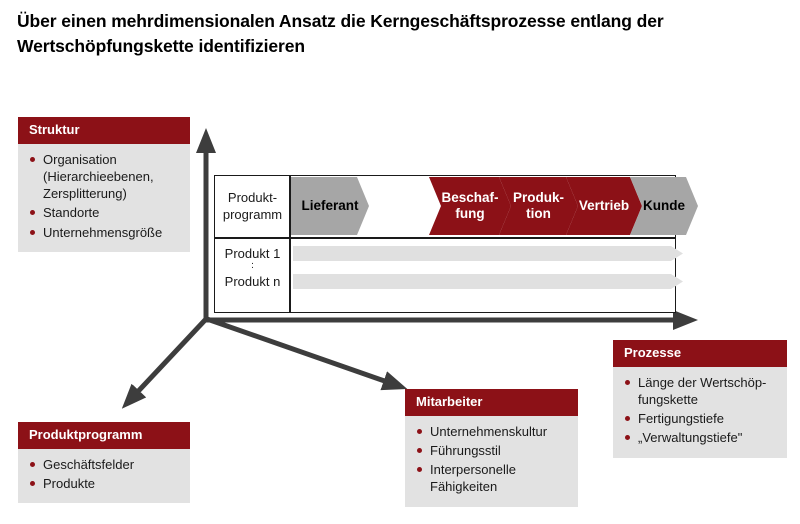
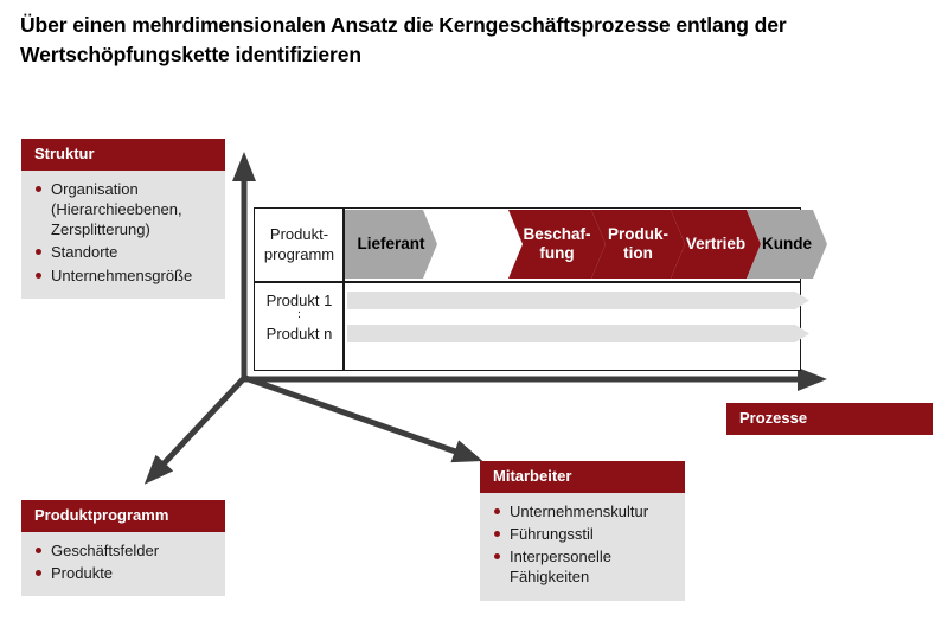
  Über einen mehrdimensionalen Ansatz die Kerngeschäftsprozesse entlang der Wertschöpfungskette identifizieren
  Produkt-
  programm
  Produkt 1
  ·
  ·
  Produkt n
  Lieferant
  Beschaf-
  fung
  Produk-
  tion
  Vertrieb
  Kunde
  Struktur
  Organisation (Hierarchieebenen, Zersplitterung)
  Standorte
  Unternehmensgröße
  Produktprogramm
  Geschäftsfelder
  Produkte
  Mitarbeiter
  Unternehmenskultur
  Führungsstil
  Interpersonelle Fähigkeiten
  Prozesse
- Länge der Wertschöp-
- fungskette
- Fertigungstiefe
- „Verwaltungstiefe"
